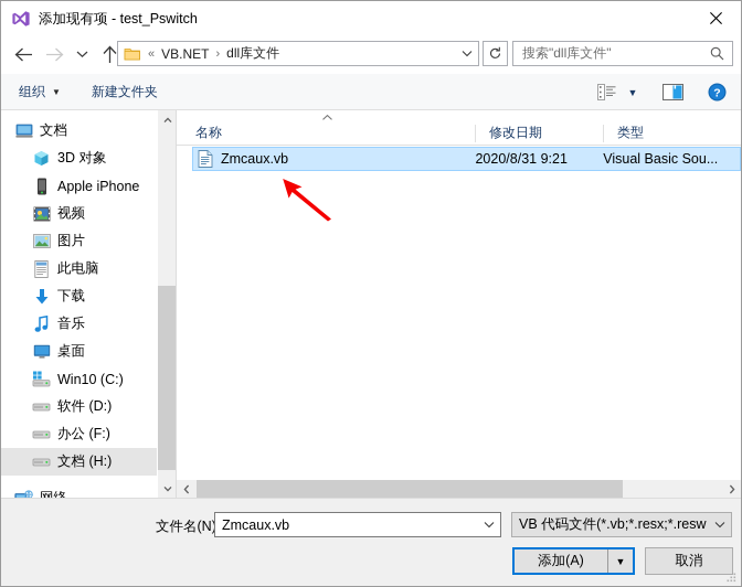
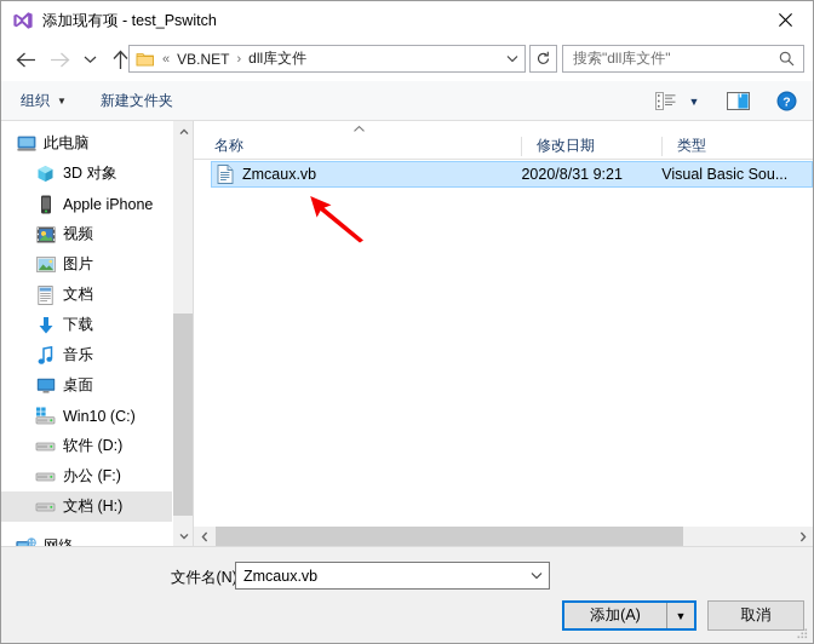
  添加现有项 - test_Pswitch
  «
  VB.NET
  ›
  dll库文件
  搜索"dll库文件"
  组织
  ▼
  新建文件夹
  ▼
  ?
- 文档
+ 此电脑
  3D 对象
  Apple iPhone
  视频
  图片
- 此电脑
+ 文档
  下载
  音乐
  桌面
  Win10 (C:)
  软件 (D:)
  办公 (F:)
  文档 (H:)
  名称
  修改日期
  类型
  Zmcaux.vb
  2020/8/31 9:21
  Visual Basic Sou...
  文件名(N
  Zmcaux.vb
- VB 代码文件(*.vb;*.resx;*.resw
  添加(A)
  ▼
  取消
